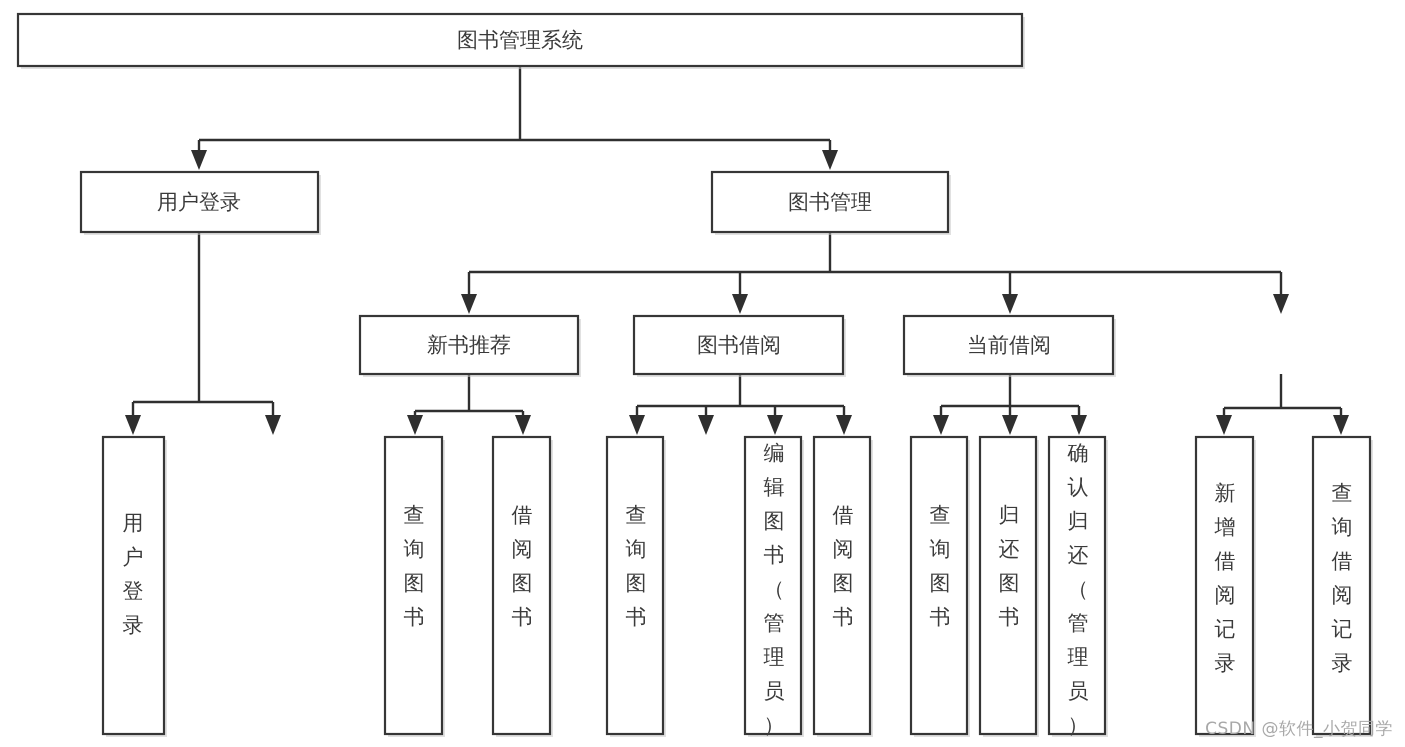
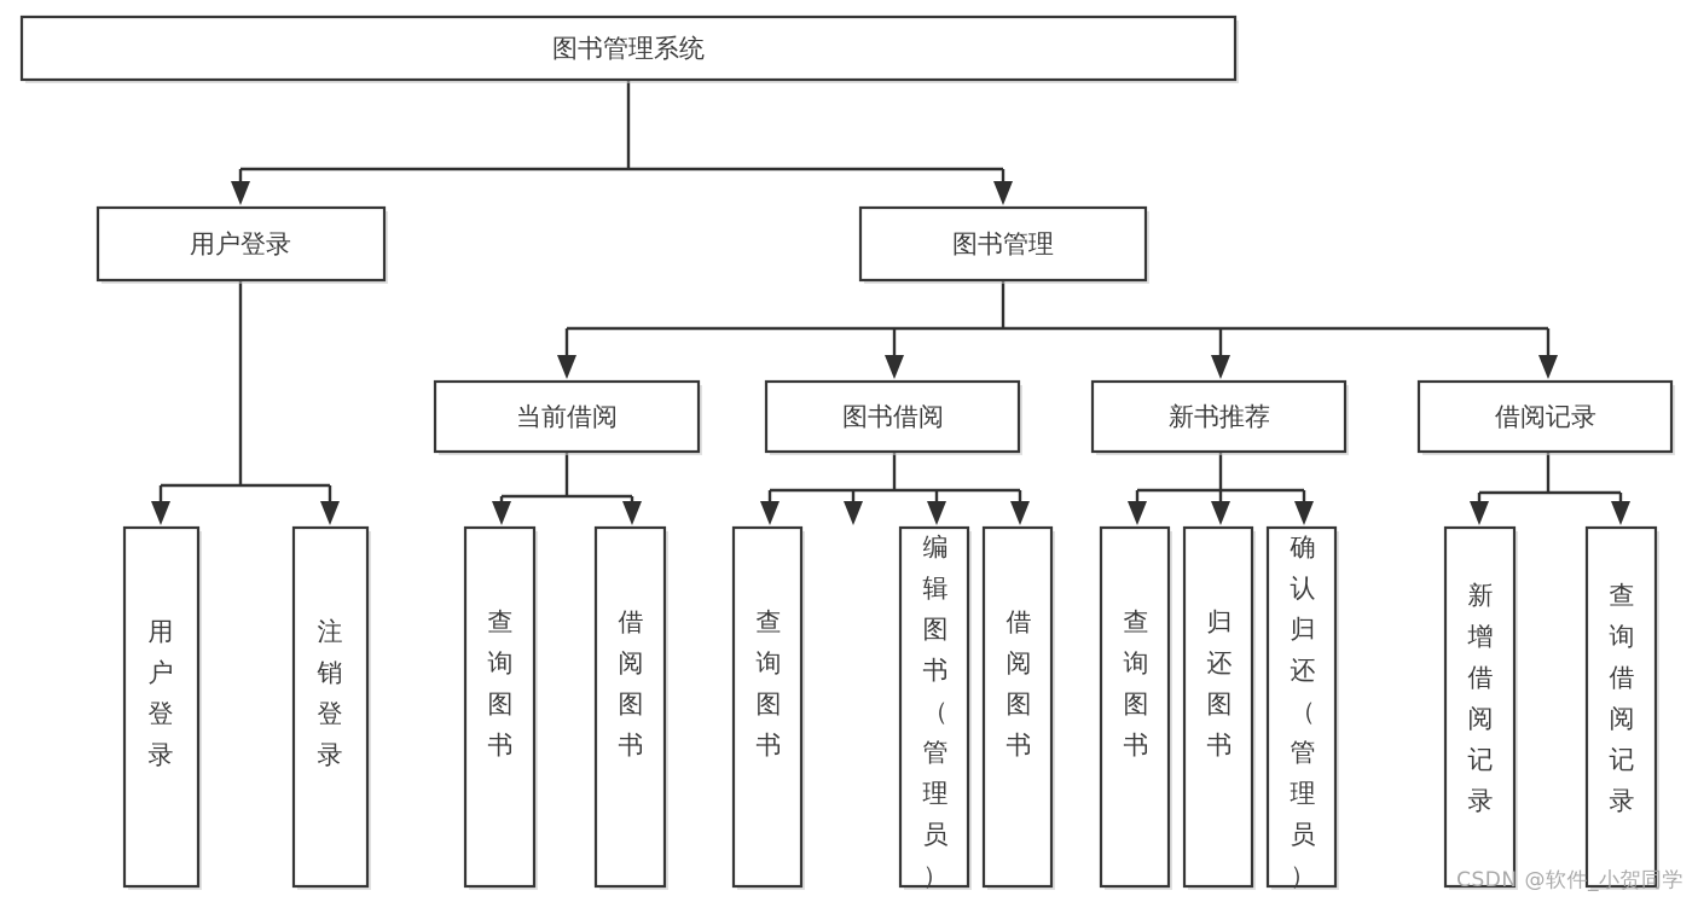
  图书管理系统
  用户登录
  图书管理
- 新书推荐
+ 当前借阅
  图书借阅
- 当前借阅
+ 新书推荐
+ 借阅记录
  用户登录
+ 注销登录
  查询图书
  借阅图书
  查询图书
  编辑图书（管理员）
  借阅图书
  查询图书
  归还图书
  确认归还（管理员）
  新增借阅记录
  查询借阅记录
  CSDN @软件_小贺同学
